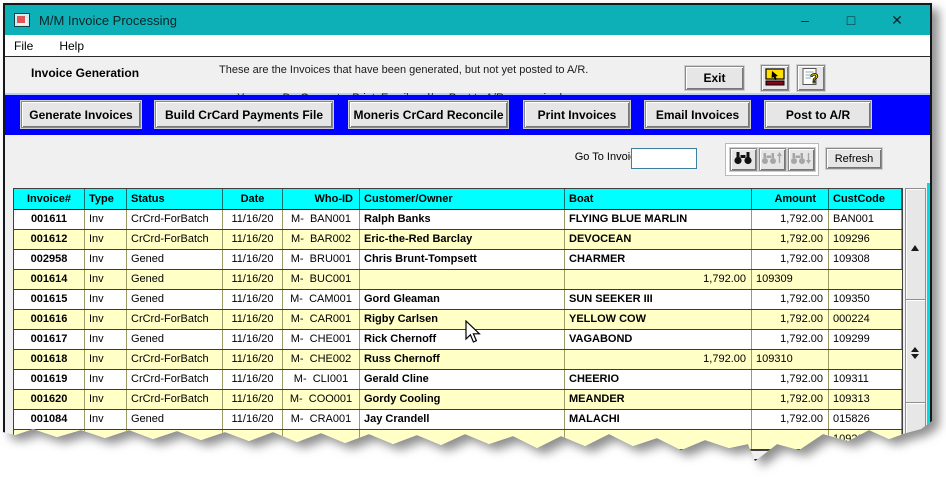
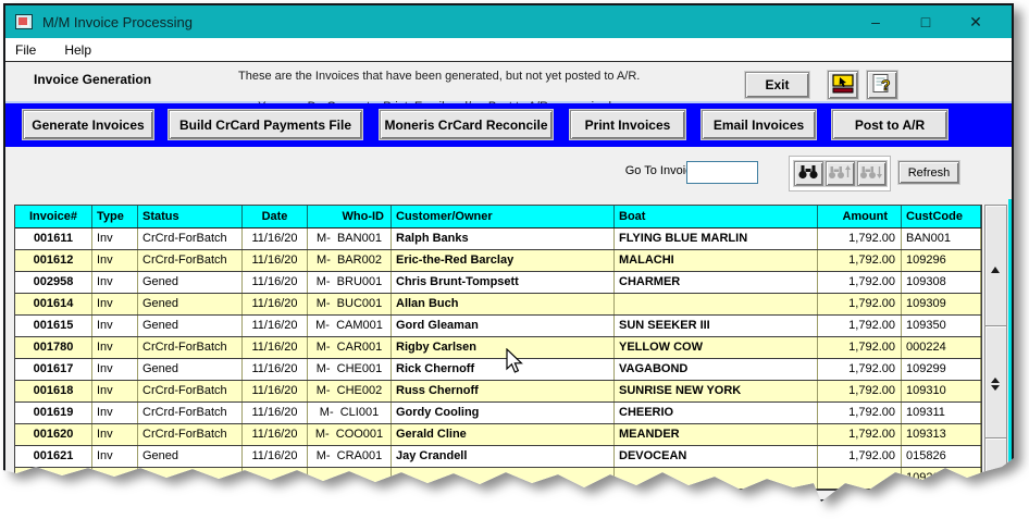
  M/M Invoice Processing
  –
  □
  ✕
  File
  Help
  Invoice Generation
  These are the Invoices that have been generated, but not yet posted to A/R.
  Exit
  ?
  Generate Invoices
  Build CrCard Payments File
  Moneris CrCard Reconcile
  Print Invoices
  Email Invoices
  Post to A/R
  Refresh
  Invoice#
  Type
  Status
  Date
  Who-ID
  Customer/Owner
  Boat
  Amount
  CustCode
  001611
  Inv
  CrCrd-ForBatch
  11/16/20
  M- BAN001
  Ralph Banks
  FLYING BLUE MARLIN
  1,792.00
  BAN001
  001612
  Inv
  CrCrd-ForBatch
  11/16/20
  M- BAR002
  Eric-the-Red Barclay
- DEVOCEAN
+ MALACHI
  1,792.00
  109296
  002958
  Inv
  Gened
  11/16/20
  M- BRU001
  Chris Brunt-Tompsett
  CHARMER
  1,792.00
  109308
  001614
  Inv
  Gened
  11/16/20
  M- BUC001
+ Allan Buch
  1,792.00
  109309
  001615
  Inv
  Gened
  11/16/20
  M- CAM001
  Gord Gleaman
  SUN SEEKER III
  1,792.00
  109350
- 001616
+ 001780
  Inv
  CrCrd-ForBatch
  11/16/20
  M- CAR001
  Rigby Carlsen
  YELLOW COW
  1,792.00
  000224
  001617
  Inv
  Gened
  11/16/20
  M- CHE001
  Rick Chernoff
  VAGABOND
  1,792.00
  109299
  001618
  Inv
  CrCrd-ForBatch
  11/16/20
  M- CHE002
  Russ Chernoff
+ SUNRISE NEW YORK
  1,792.00
  109310
  001619
  Inv
  CrCrd-ForBatch
  11/16/20
  M- CLI001
- Gerald Cline
+ Gordy Cooling
  CHEERIO
  1,792.00
  109311
  001620
  Inv
  CrCrd-ForBatch
  11/16/20
  M- COO001
- Gordy Cooling
+ Gerald Cline
  MEANDER
  1,792.00
  109313
- 001084
+ 001621
  Inv
  Gened
  11/16/20
  M- CRA001
  Jay Crandell
- MALACHI
+ DEVOCEAN
  1,792.00
  015826
